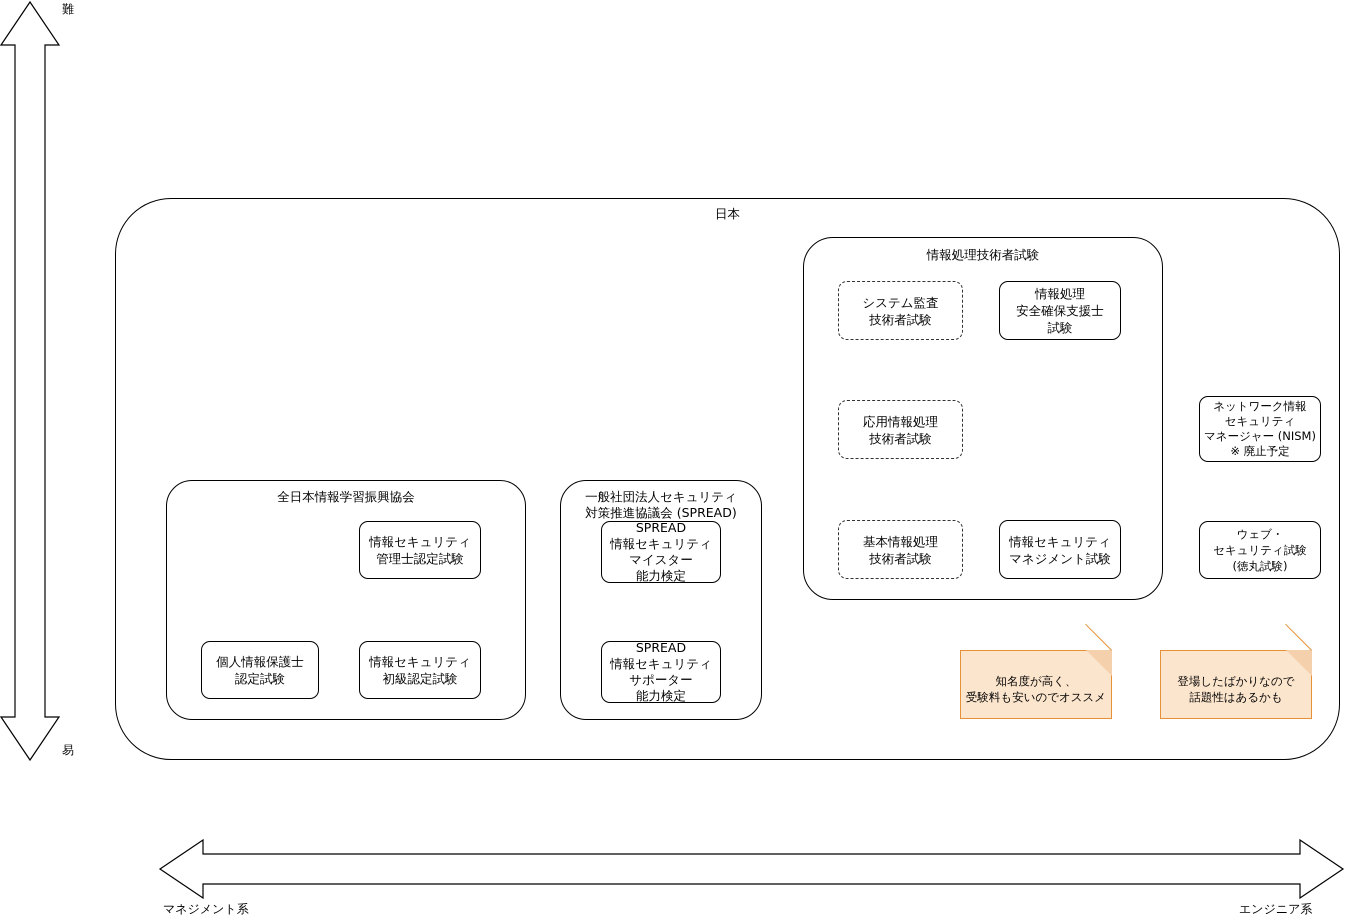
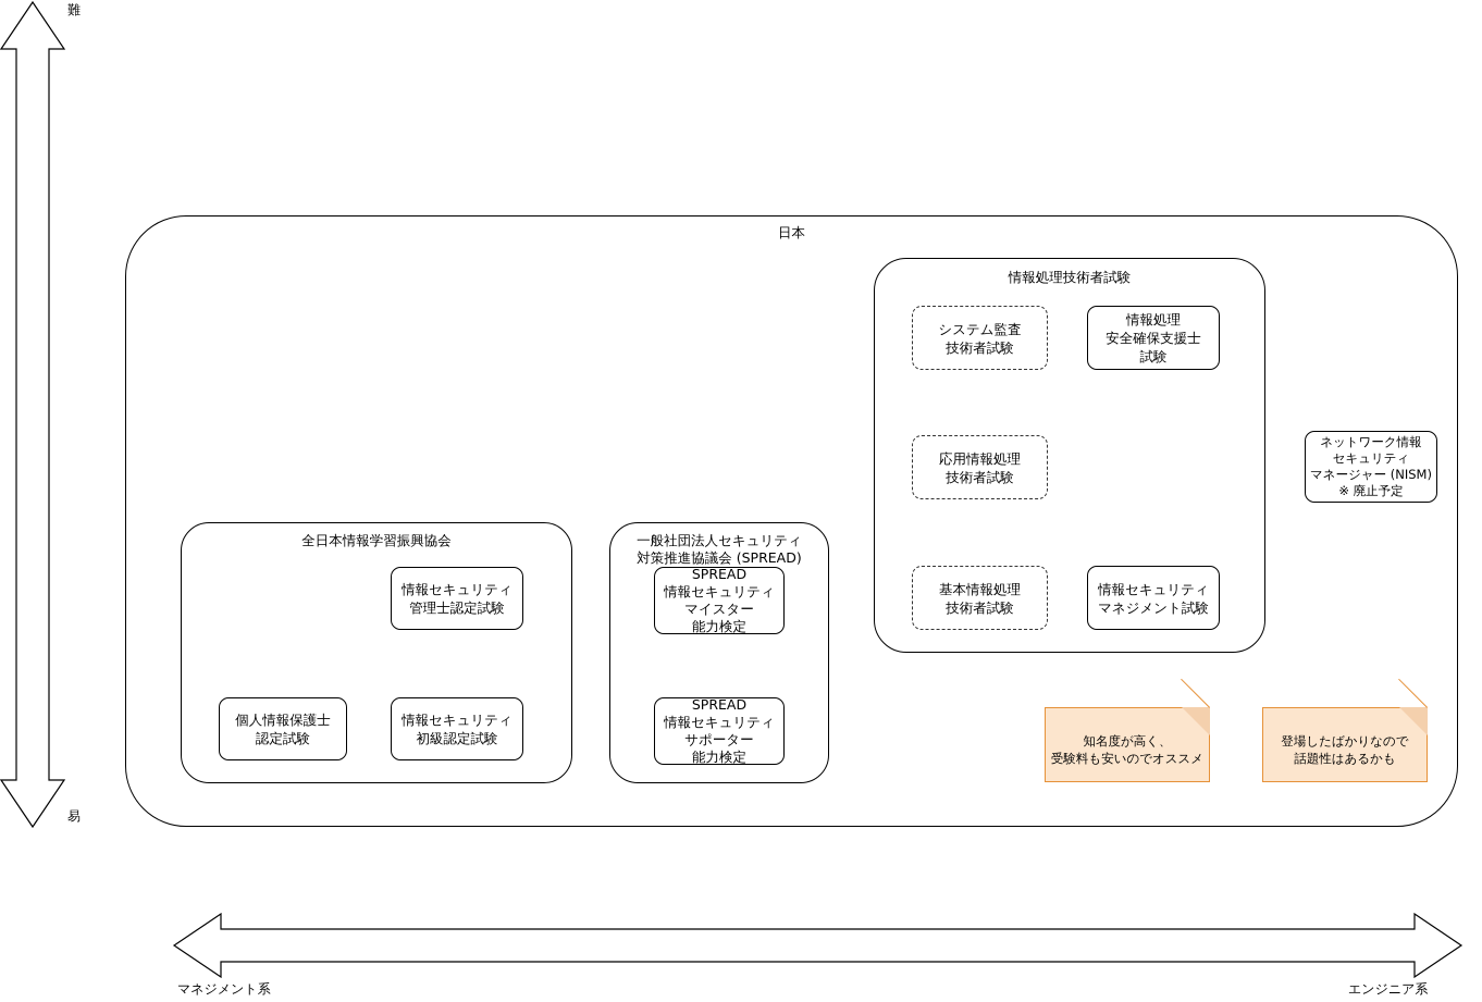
  難
  易
  マネジメント系
  エンジニア系
  日本
  情報処理技術者試験
  システム監査
  技術者試験
  情報処理
  安全確保支援士
  試験
  応用情報処理
  技術者試験
  基本情報処理
  技術者試験
  情報セキュリティ
  マネジメント試験
  全日本情報学習振興協会
  情報セキュリティ
  管理士認定試験
  個人情報保護士
  認定試験
  情報セキュリティ
  初級認定試験
  一般社団法人セキュリティ
  対策推進協議会 (SPREAD)
  SPREAD
  情報セキュリティ
  マイスター
  能力検定
  SPREAD
  情報セキュリティ
  サポーター
  能力検定
  ネットワーク情報
  セキュリティ
  マネージャー (NISM)
  ※ 廃止予定
- ウェブ・
- セキュリティ試験
- (徳丸試験)
  知名度が高く、
  受験料も安いのでオススメ
  登場したばかりなので
  話題性はあるかも
